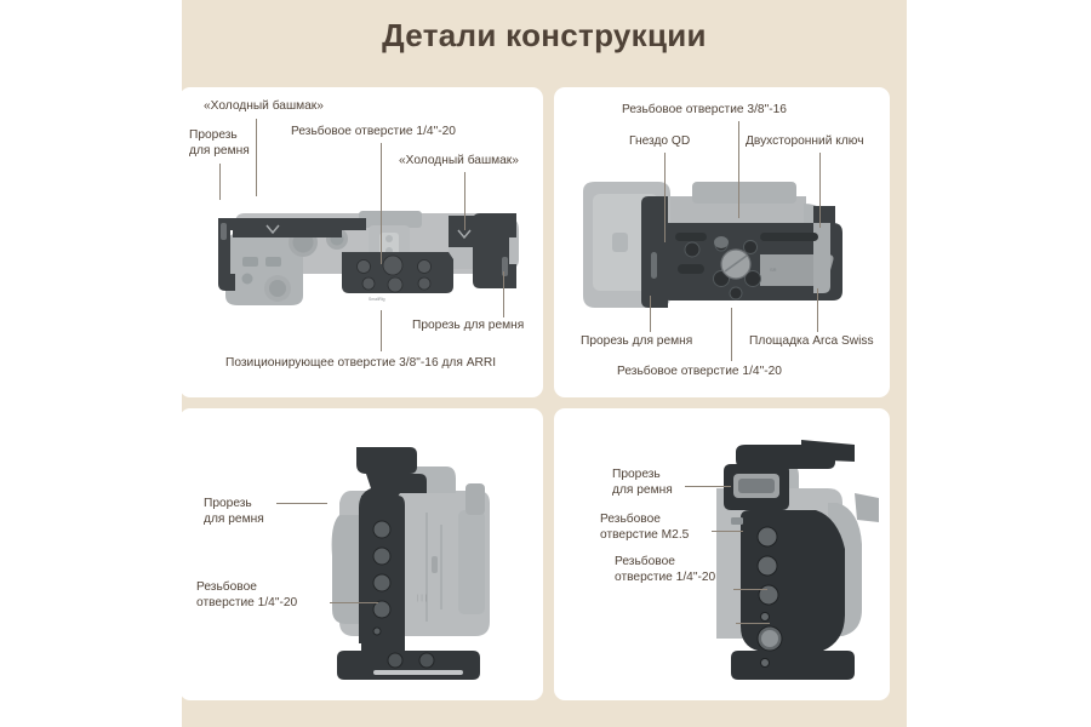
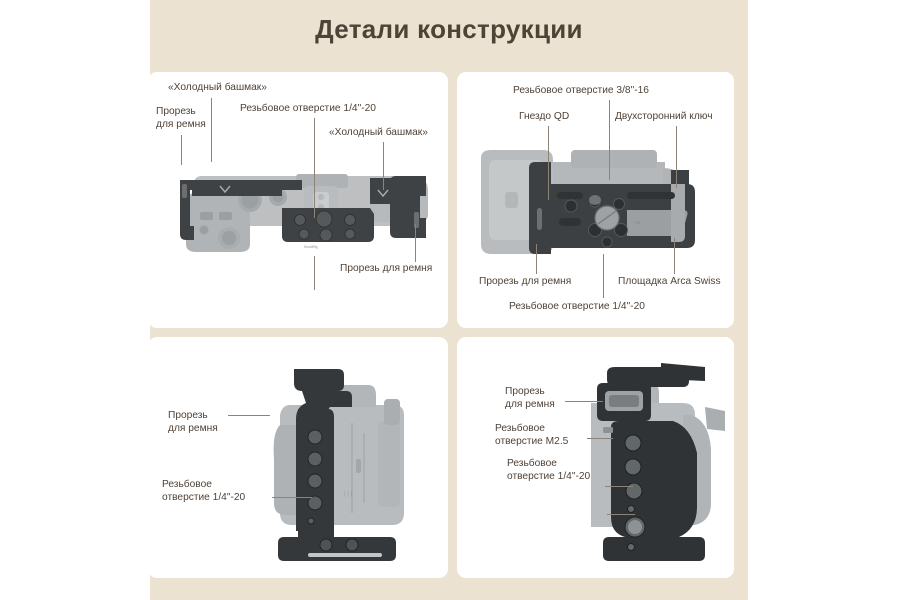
  Детали конструкции
  «Холодный башмак»
  Прорезь
  для ремня
  Резьбовое отверстие 1/4"-20
  «Холодный башмак»
  Прорезь для ремня
- Позиционирующее отверстие 3/8"-16 для ARRI
  Резьбовое отверстие 3/8"-16
  Гнездо QD
  Двухсторонний ключ
  Прорезь для ремня
  Площадка Arca Swiss
  Резьбовое отверстие 1/4"-20
  Прорезь
  для ремня
  Резьбовое
  отверстие 1/4"-20
  Прорезь
  для ремня
  Резьбовое
  отверстие M2.5
  Резьбовое
  отверстие 1/4"-20
